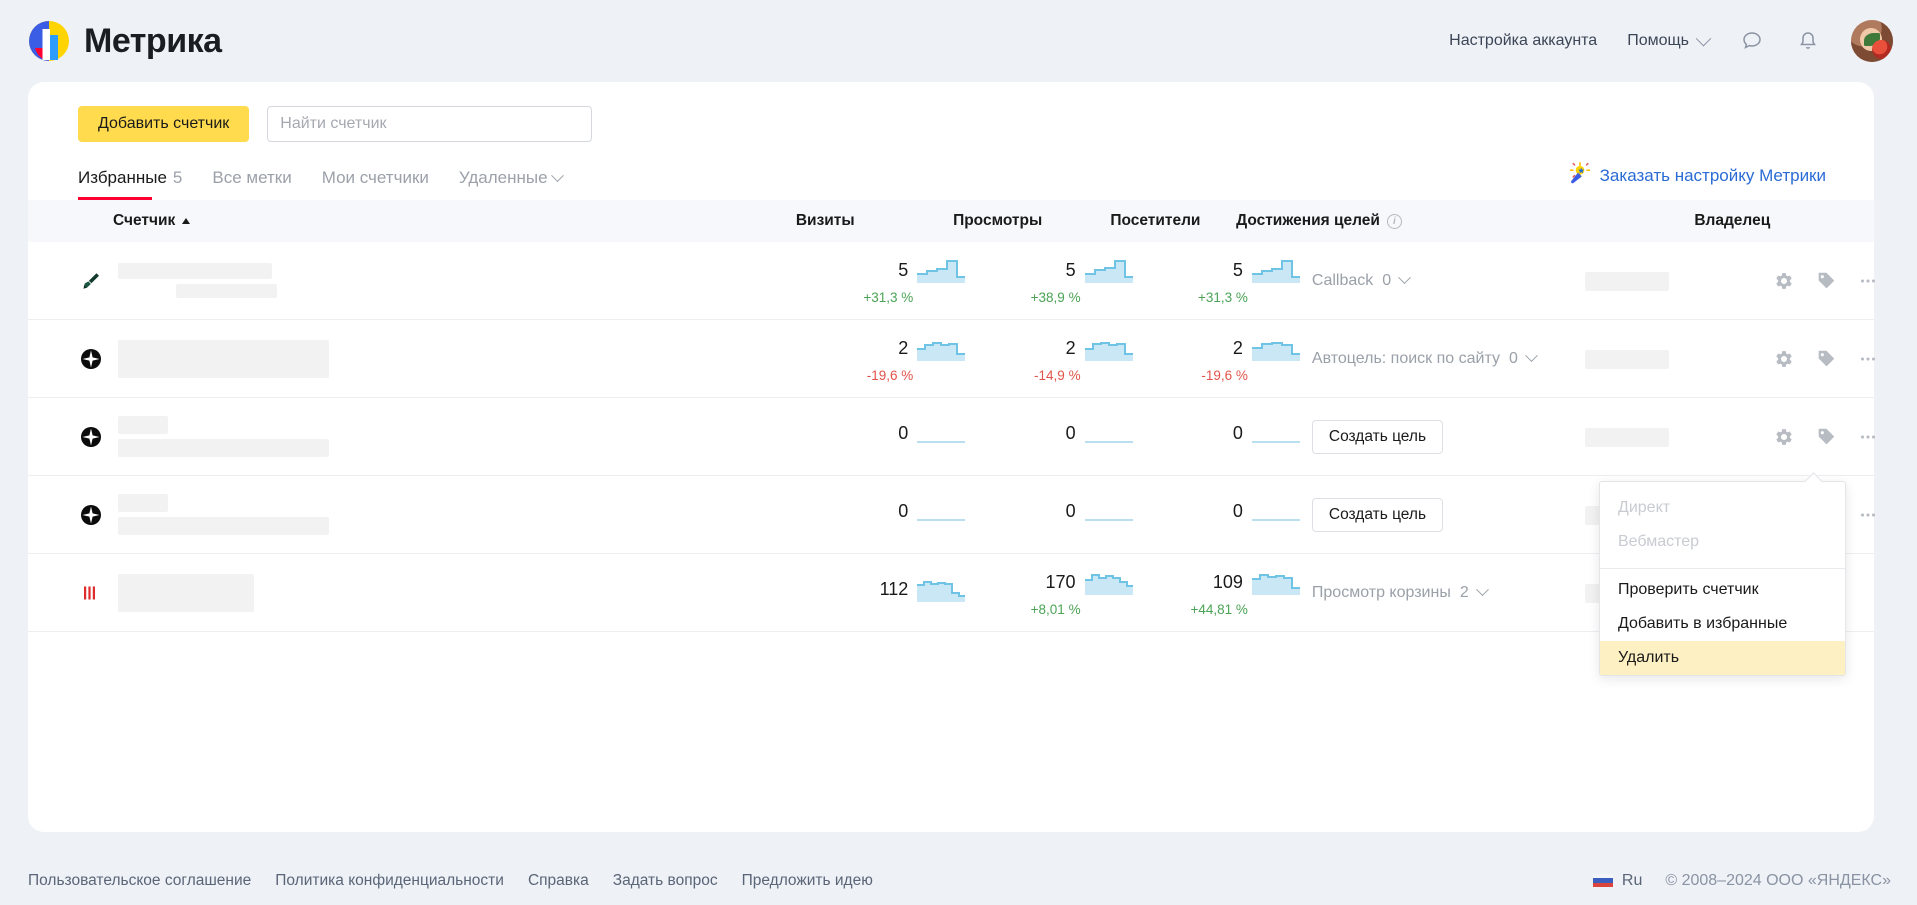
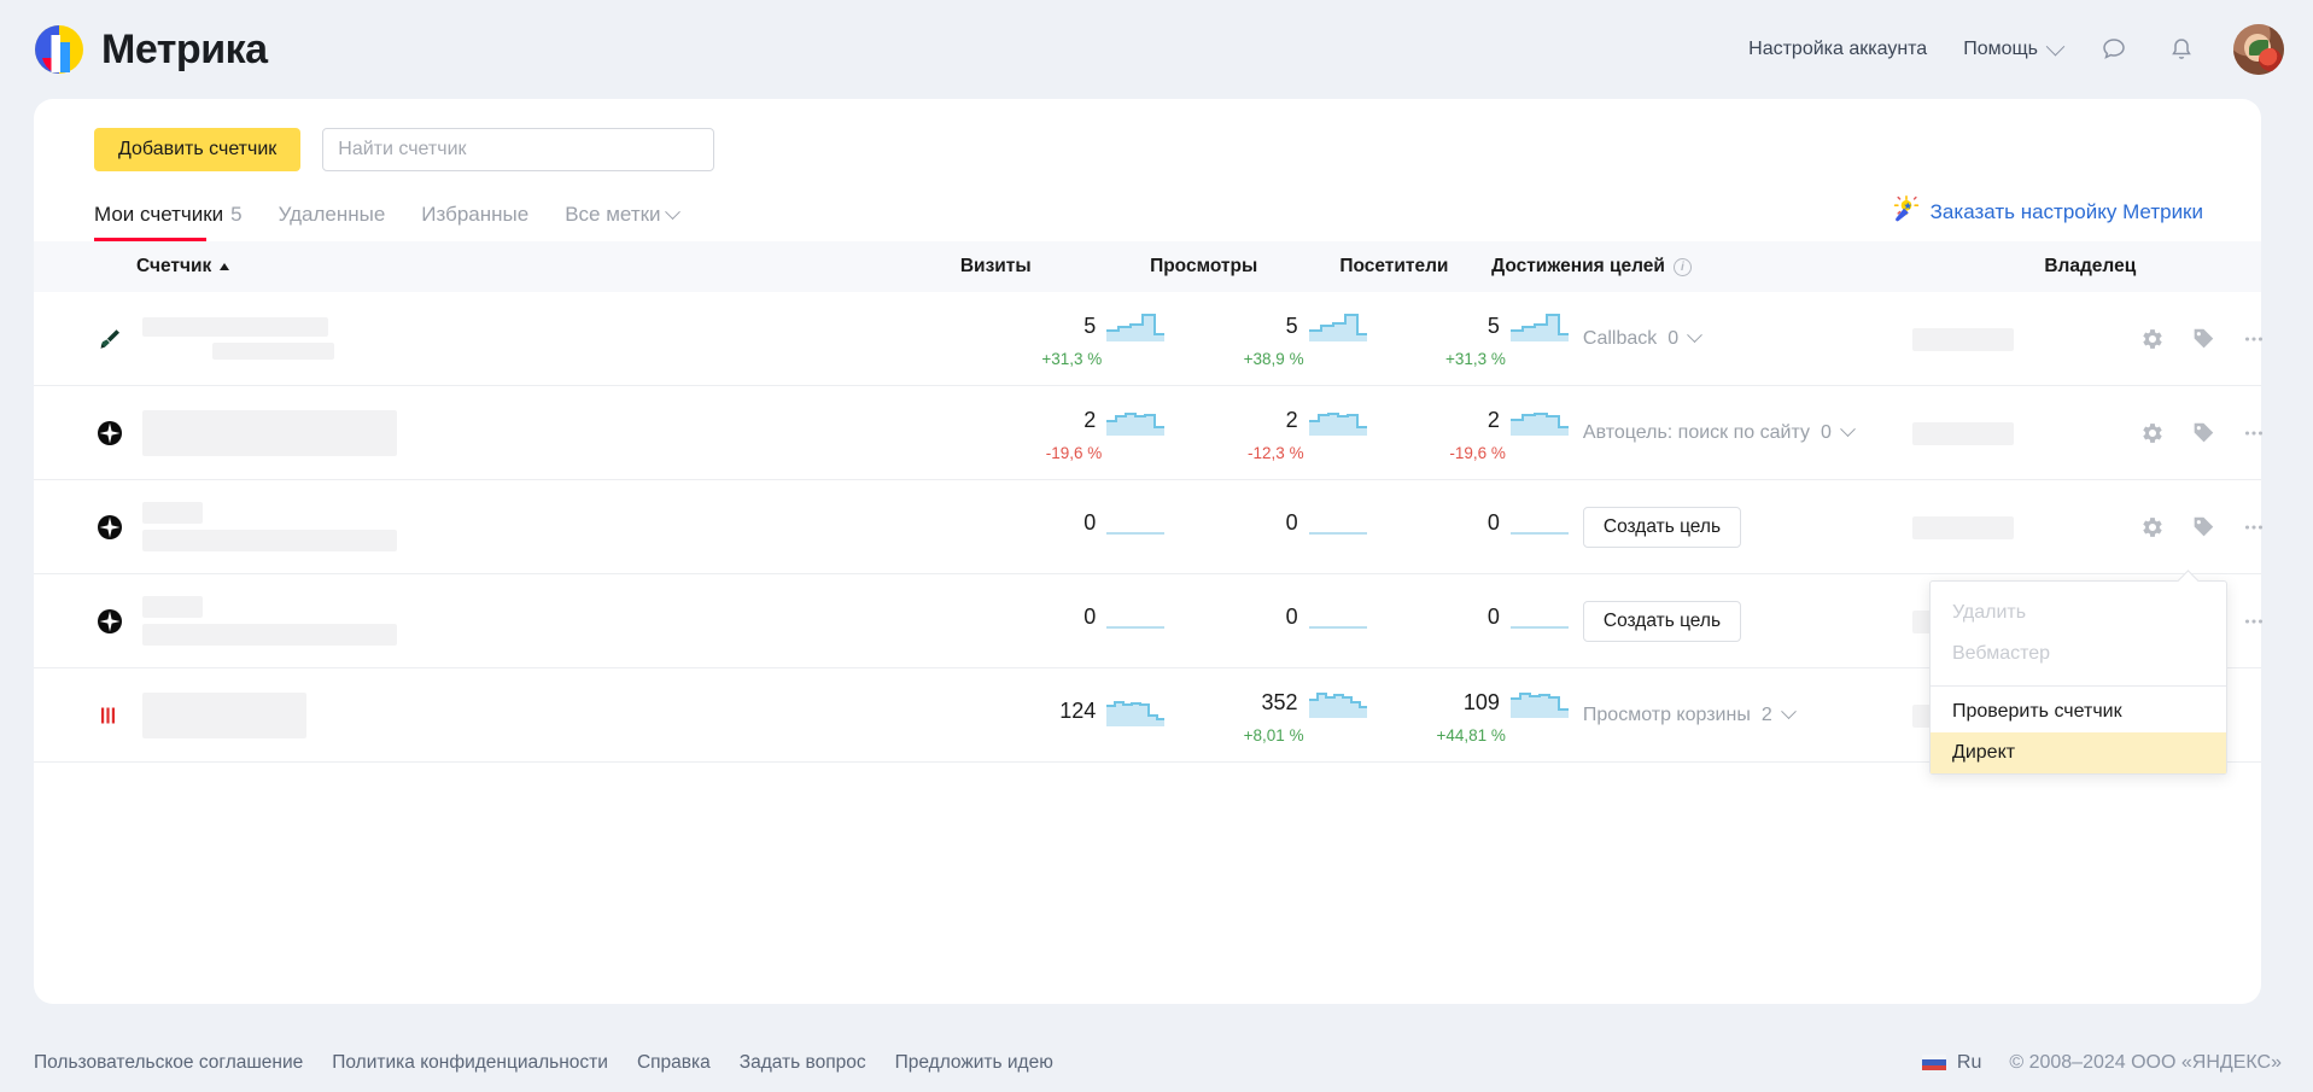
  Метрика
  Настройка аккаунта
  Помощь
  Добавить счетчик
  Найти счетчик
- Избранные 5
+ Мои счетчики 5
- Все метки
+ Удаленные
- Мои счетчики
+ Избранные
- Удаленные
+ Все метки
  Заказать настройку Метрики
  Счетчик
  Визиты
  Просмотры
  Посетители
  Достижения целей i
  Владелец
  5
  +31,3 %
  5
  +38,9 %
  5
  +31,3 %
  Callback
  0
  2
  -19,6 %
  2
- -14,9 %
+ -12,3 %
  2
  -19,6 %
  Автоцель: поиск по сайту
  0
  0
  0
  0
  Создать цель
  0
  0
  0
  Создать цель
- 112
+ 124
- 170
+ 352
  +8,01 %
  109
  +44,81 %
  Просмотр корзины
  2
- Директ
+ Удалить
  Вебмастер
  Проверить счетчик
- Добавить в избранные
- Удалить
+ Директ
  Пользовательское соглашение
  Политика конфиденциальности
  Справка
  Задать вопрос
  Предложить идею
  Ru
  © 2008–2024 ООО «ЯНДЕКС»
